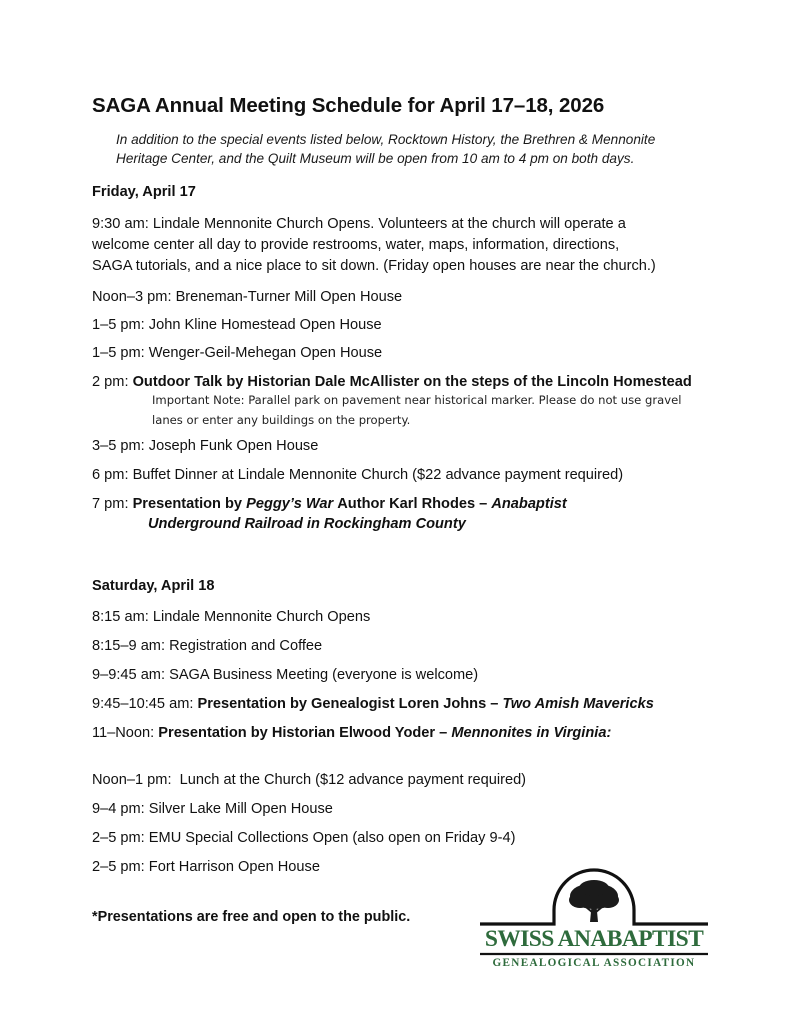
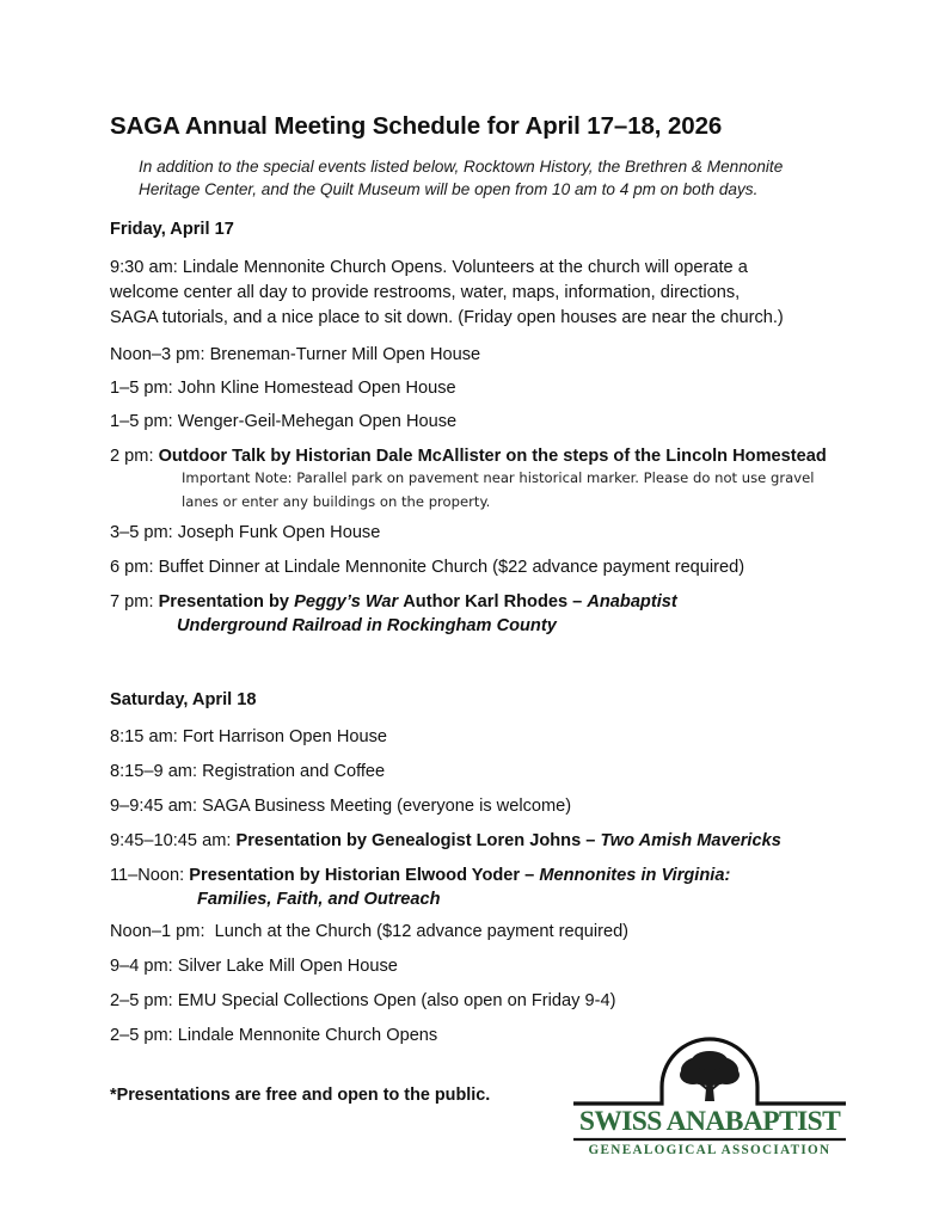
  SAGA Annual Meeting Schedule for April 17–18, 2026
  In addition to the special events listed below, Rocktown History, the Brethren & Mennonite
  Heritage Center, and the Quilt Museum will be open from 10 am to 4 pm on both days.
  Friday, April 17
  9:30 am: Lindale Mennonite Church Opens. Volunteers at the church will operate a
  welcome center all day to provide restrooms, water, maps, information, directions,
  SAGA tutorials, and a nice place to sit down. (Friday open houses are near the church.)
  Noon–3 pm: Breneman-Turner Mill Open House
  1–5 pm: John Kline Homestead Open House
  1–5 pm: Wenger-Geil-Mehegan Open House
  2 pm: Outdoor Talk by Historian Dale McAllister on the steps of the Lincoln Homestead
  Important Note: Parallel park on pavement near historical marker. Please do not use gravel
  lanes or enter any buildings on the property.
  3–5 pm: Joseph Funk Open House
  6 pm: Buffet Dinner at Lindale Mennonite Church ($22 advance payment required)
  7 pm: Presentation by Peggy’s War Author Karl Rhodes – Anabaptist
  Underground Railroad in Rockingham County
  Saturday, April 18
- 8:15 am: Lindale Mennonite Church Opens
+ 8:15 am: Fort Harrison Open House
  8:15–9 am: Registration and Coffee
  9–9:45 am: SAGA Business Meeting (everyone is welcome)
  9:45–10:45 am: Presentation by Genealogist Loren Johns – Two Amish Mavericks
  11–Noon: Presentation by Historian Elwood Yoder – Mennonites in Virginia:
+ Families, Faith, and Outreach
  Noon–1 pm: Lunch at the Church ($12 advance payment required)
  9–4 pm: Silver Lake Mill Open House
  2–5 pm: EMU Special Collections Open (also open on Friday 9-4)
- 2–5 pm: Fort Harrison Open House
+ 2–5 pm: Lindale Mennonite Church Opens
  *Presentations are free and open to the public.
  SWISS ANABAPTIST
  GENEALOGICAL ASSOCIATION
